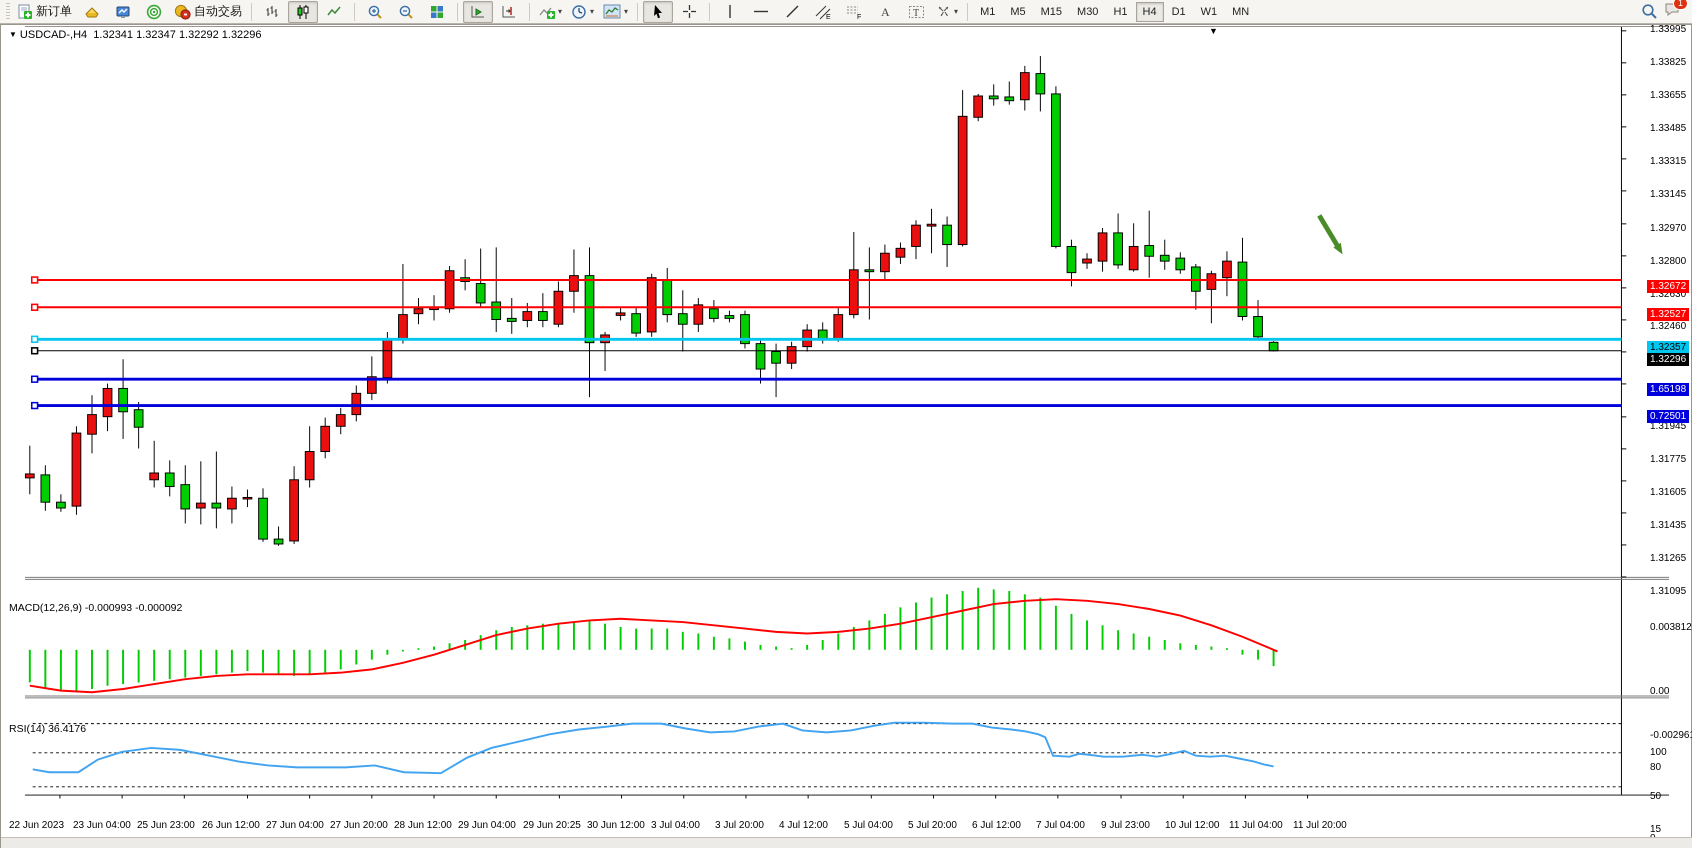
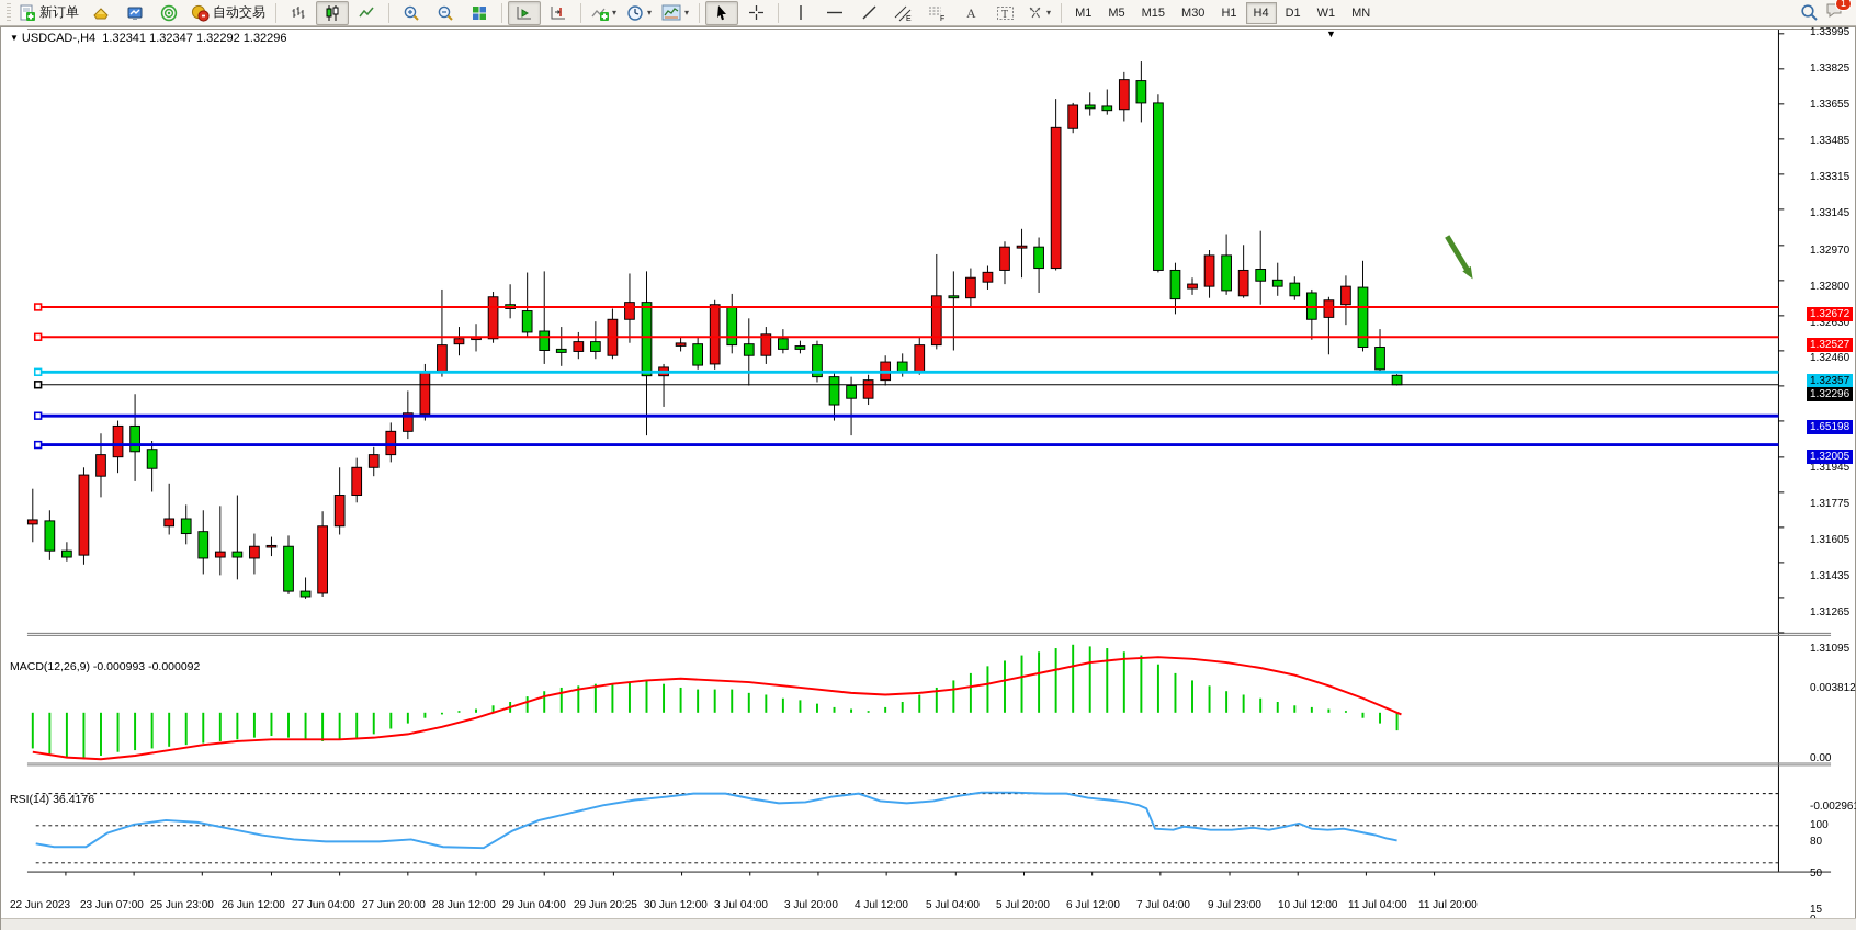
  新订单
  自动交易
  ▾
  ▾
  ▾
  A
  T
  ▾
  M1
  M5
  M15
  M30
  H1
  H4
  D1
  W1
  MN
  1
  ▼ USDCAD-,H4 1.32341 1.32347 1.32292 1.32296
  ▼
  MACD(12,26,9) -0.000993 -0.000092
  RSI(14) 36.4176
  1.33995
  1.33825
  1.33655
  1.33485
  1.33315
  1.33145
  1.32970
  1.32800
  1.32630
  1.32460
  1.31945
  1.31775
  1.31605
  1.31435
  1.31265
  1.31095
  1.32672
  1.32527
  1.32357
  1.32296
  1.65198
- 0.72501
+ 1.32005
  0.003812
  0.00
  -0.00296
  100
  80
  50
  15
  22 Jun 2023
- 23 Jun 04:00
+ 23 Jun 07:00
  25 Jun 23:00
  26 Jun 12:00
  27 Jun 04:00
  27 Jun 20:00
  28 Jun 12:00
  29 Jun 04:00
  29 Jun 20:25
  30 Jun 12:00
  3 Jul 04:00
  3 Jul 20:00
  4 Jul 12:00
  5 Jul 04:00
  5 Jul 20:00
  6 Jul 12:00
  7 Jul 04:00
  9 Jul 23:00
  10 Jul 12:00
  11 Jul 04:00
  11 Jul 20:00
